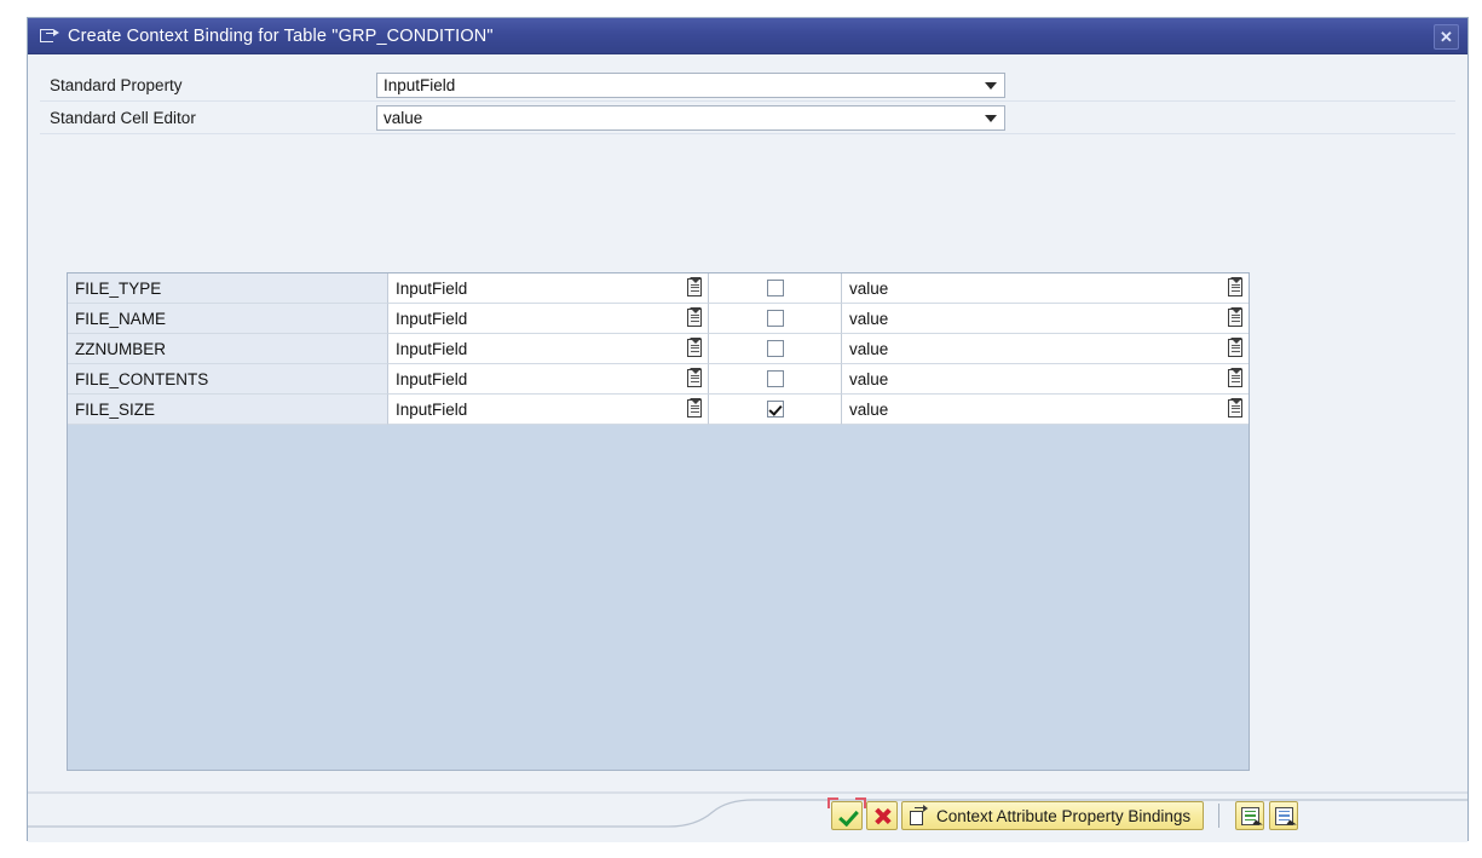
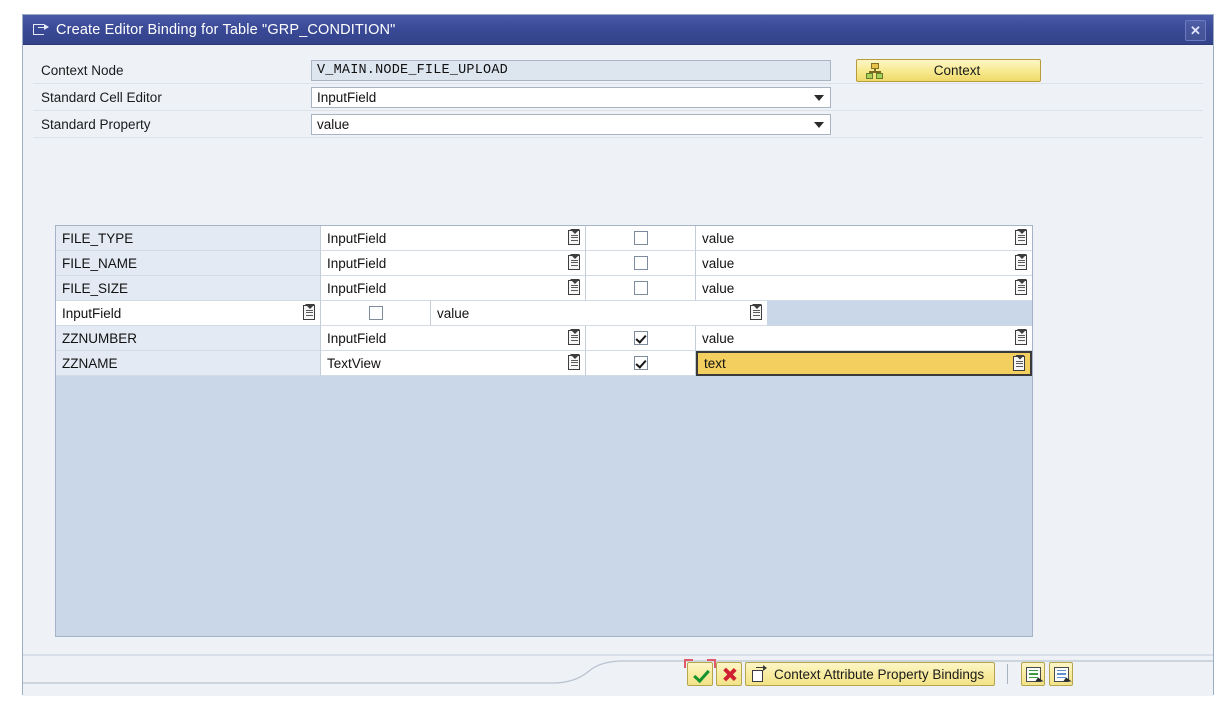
- Create Context Binding for Table "GRP_CONDITION"
+ Create Editor Binding for Table "GRP_CONDITION"
  ✕
+ Context Node
+ V_MAIN.NODE_FILE_UPLOAD
+ Context
- Standard Property
+ Standard Cell Editor
  InputField
- Standard Cell Editor
+ Standard Property
  value
  FILE_TYPE
  InputField
  value
  FILE_NAME
  InputField
  value
- ZZNUMBER
+ FILE_SIZE
  InputField
  value
- FILE_CONTENTS
  InputField
  value
- FILE_SIZE
+ ZZNUMBER
  InputField
  value
+ ZZNAME
+ TextView
+ text
  Context Attribute Property Bindings
